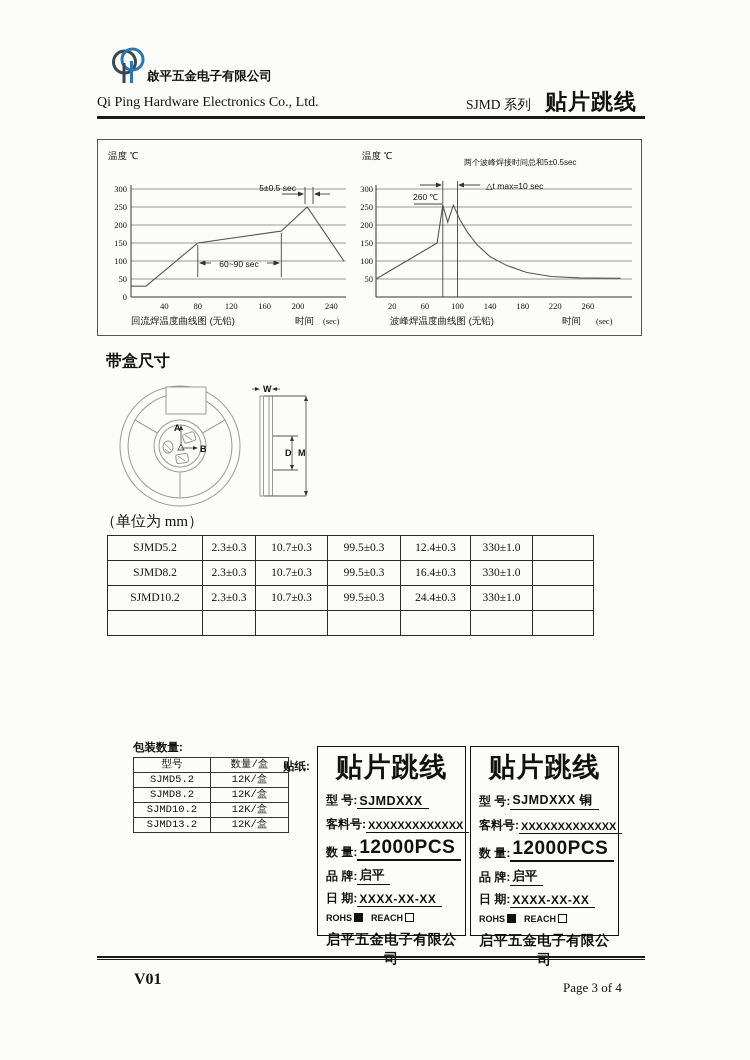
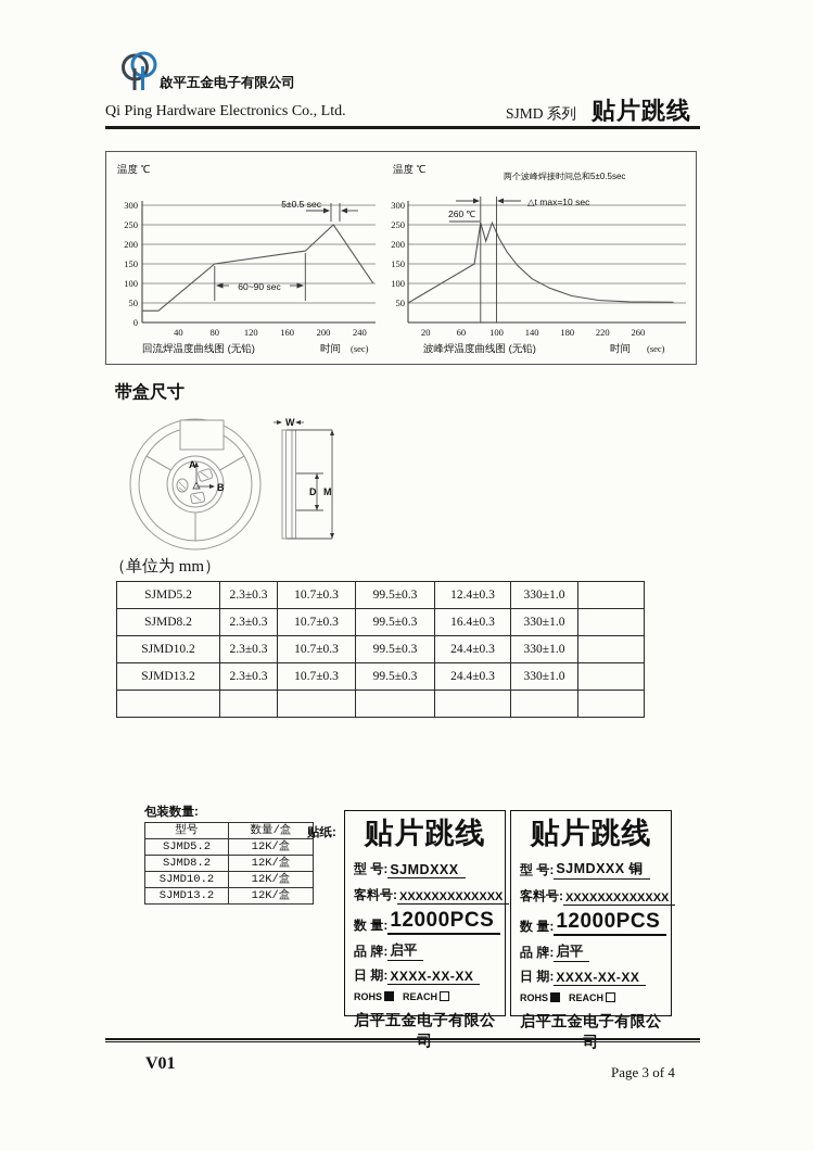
  啟平五金电子有限公司
  Qi Ping Hardware Electronics Co., Ltd.
  SJMD 系列
  贴片跳线
  5±0.5 sec
  60~90 sec
  温度 ℃
  300
  250
  200
  150
  100
  50
  0
  40
  80
  120
  160
  200
  240
  回流焊温度曲线图 (无铅)
  时间
  (sec)
  260 ℃
  两个波峰焊接时间总和5±0.5sec
  △t max=10 sec
  温度 ℃
  300
  250
  200
  150
  100
  50
  20
  60
  100
  140
  180
  220
  260
  波峰焊温度曲线图 (无铅)
  时间
  (sec)
  带盒尺寸
  A
  B
  W
  D
  M
  （单位为 mm）
  SJMD5.2	2.3±0.3	10.7±0.3	99.5±0.3	12.4±0.3	330±1.0
  SJMD8.2	2.3±0.3	10.7±0.3	99.5±0.3	16.4±0.3	330±1.0
  SJMD10.2	2.3±0.3	10.7±0.3	99.5±0.3	24.4±0.3	330±1.0
+ SJMD13.2	2.3±0.3	10.7±0.3	99.5±0.3	24.4±0.3	330±1.0
  包装数量:
  型号	数量/盒
  SJMD5.2	12K/盒
  SJMD8.2	12K/盒
  SJMD10.2	12K/盒
  SJMD13.2	12K/盒
  贴纸:
  贴片跳线
  型 号:
  SJMDXXX
  客料号:
  XXXXXXXXXXXXX
  数 量:
  12000PCS
  品 牌:
  启平
  日 期:
  XXXX-XX-XX
  ROHS
  REACH
  启平五金电子有限公司
  贴片跳线
  型 号:
  SJMDXXX 铜
  客料号:
  XXXXXXXXXXXXX
  数 量:
  12000PCS
  品 牌:
  启平
  日 期:
  XXXX-XX-XX
  ROHS
  REACH
  启平五金电子有限公司
  V01
  Page 3 of 4
